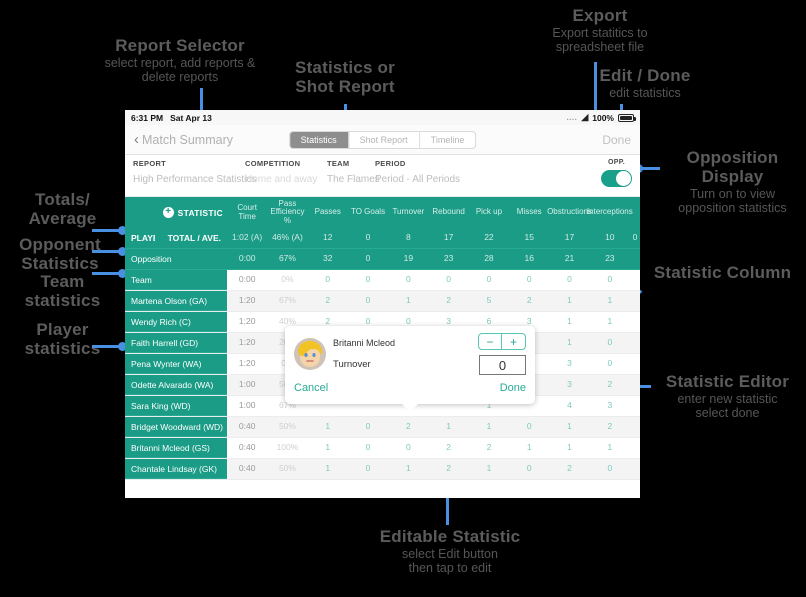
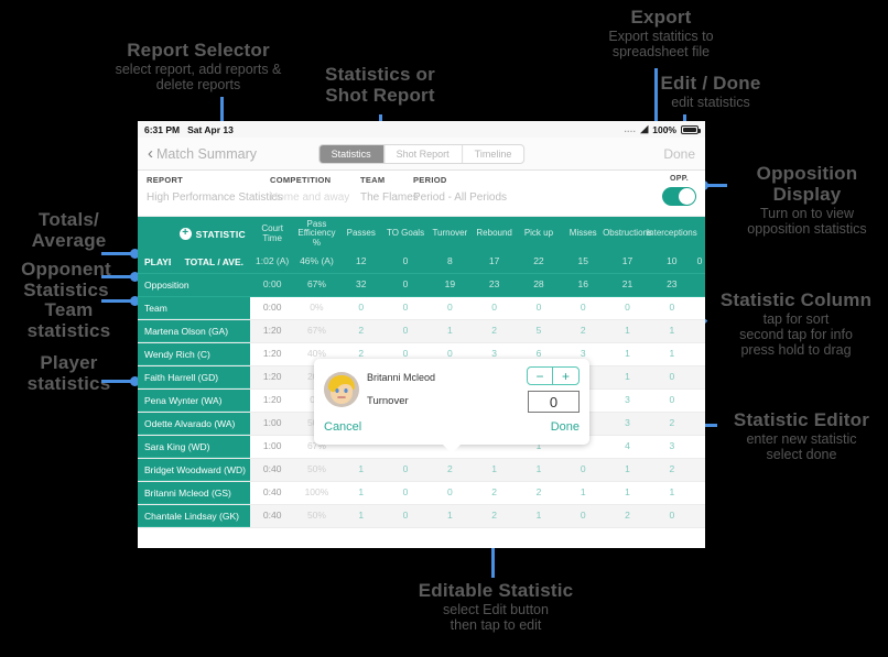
  Report Selector
  select report, add reports &
  delete reports
  Statistics or
  Shot Report
  Export
  Export statitics to
  spreadsheet file
  Edit / Done
  edit statistics
  Opposition
  Display
  Turn on to view
  opposition statistics
  Statistic Column
+ tap for sort
+ second tap for info
+ press hold to drag
  Statistic Editor
  enter new statistic
  select done
  Totals/
  Average
  Opponent
  Statistics
  Team
  statistics
  Player
  statistics
  Editable Statistic
  select Edit button
  then tap to edit
  6:31 PM
  Sat Apr 13
  ....
  ◢
  100%
  ‹
  Match Summary
  Statistics
  Shot Report
  Timeline
  Done
  REPORT
  High Performance Statistics
  COMPETITION
  Home and away
  TEAM
  The Flames
  PERIOD
  Period - All Periods
  +
  STATISTIC
  Court Time
  Pass Efficiency %
  Passes
  TO Goals
  Turnover
  Rebound
  Pick up
  Misses
  Obstruction
  Interception
  TOTAL / AVE.
  1:02 (A)
  46% (A)
  12
  0
  8
  17
  22
  15
  17
  10
  0
  Opposition
  0:00
  67%
  32
  0
  19
  23
  28
  16
  21
  23
  Team
  0:00
  0%
  0
  0
  0
  0
  0
  0
  0
  0
  Martena Olson (GA)
  1:20
  67%
  2
  0
  1
  2
  5
  2
  1
  1
  Wendy Rich (C)
  1:20
  40%
  2
  0
  0
  3
  6
  3
  1
  1
  Faith Harrell (GD)
  1:20
  1
  0
  Pena Wynter (WA)
  1:20
  3
  0
  Odette Alvarado (WA)
  1:00
  3
  2
  Sara King (WD)
  1:00
  67%
  1
  4
  3
  Bridget Woodward (WD)
  0:40
  50%
  1
  0
  2
  1
  1
  0
  1
  2
  Britanni Mcleod (GS)
  0:40
  100%
  1
  0
  0
  2
  2
  1
  1
  1
  Chantale Lindsay (GK)
  0:40
  50%
  1
  0
  1
  2
  1
  0
  2
  0
  Britanni Mcleod
  Turnover
  −
  +
  0
  Cancel
  Done
